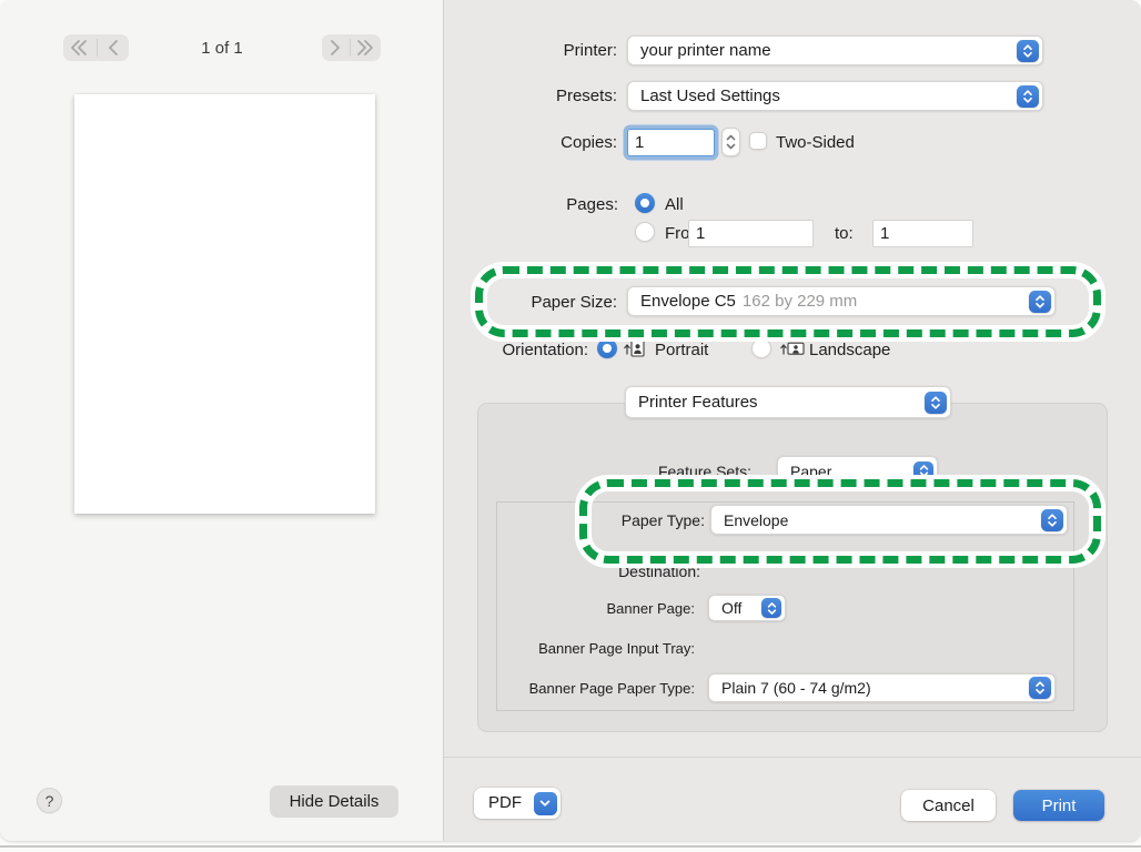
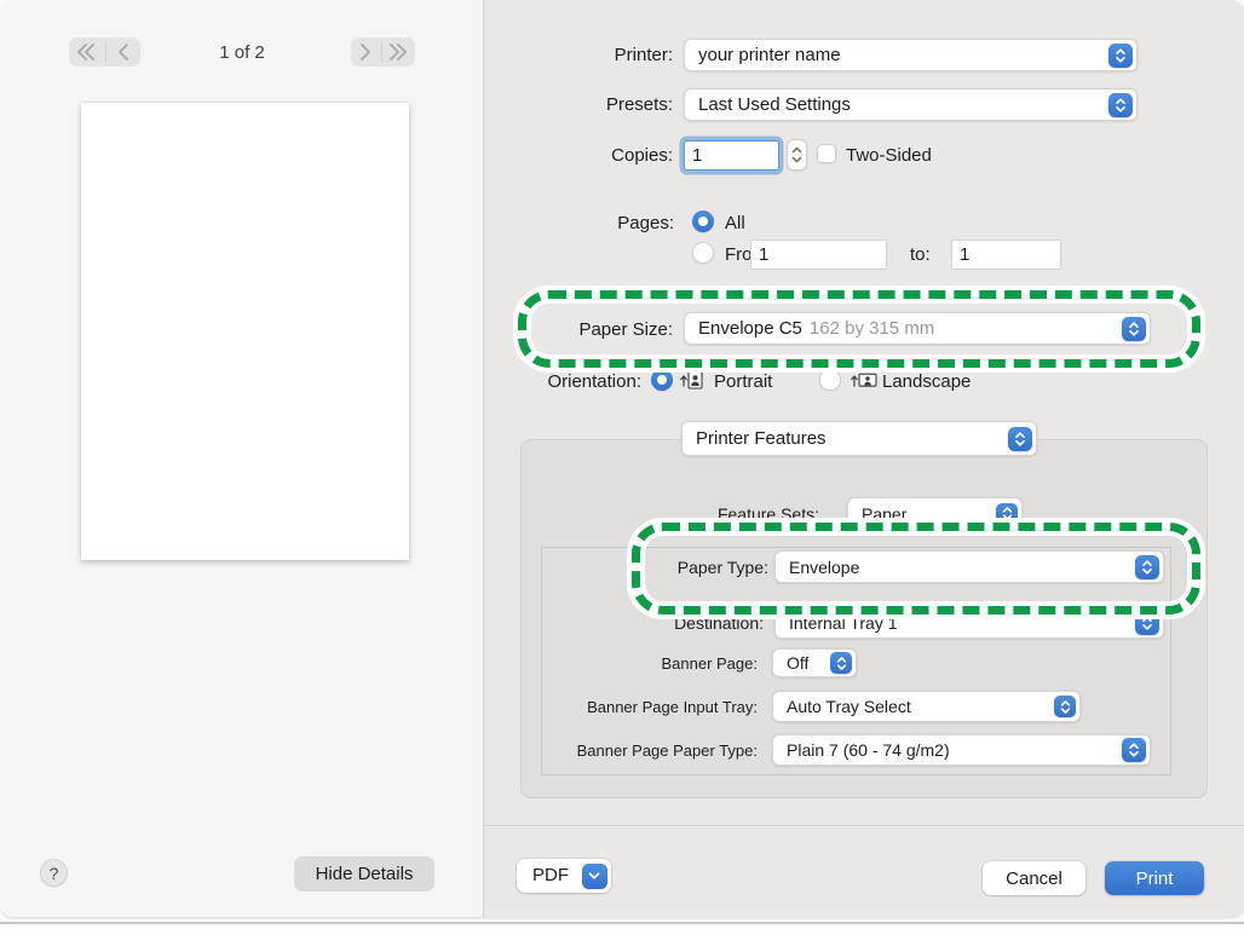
- 1 of 1
+ 1 of 2
  ?
  Hide Details
  Printer:
  your printer name
  Presets:
  Last Used Settings
  Copies:
  1
  Two-Sided
  Pages:
  All
  1
  to:
  1
  Paper Size:
  Envelope C5
- 162 by 229 mm
+ 162 by 315 mm
  Orientation:
  Portrait
  Landscape
  Printer Features
  Feature Sets:
  Paper
  Paper Type:
  Envelope
  Destination:
+ Internal Tray 1
  Banner Page:
  Off
  Banner Page Input Tray:
+ Auto Tray Select
  Banner Page Paper Type:
  Plain 7 (60 - 74 g/m2)
  PDF
  Cancel
  Print
